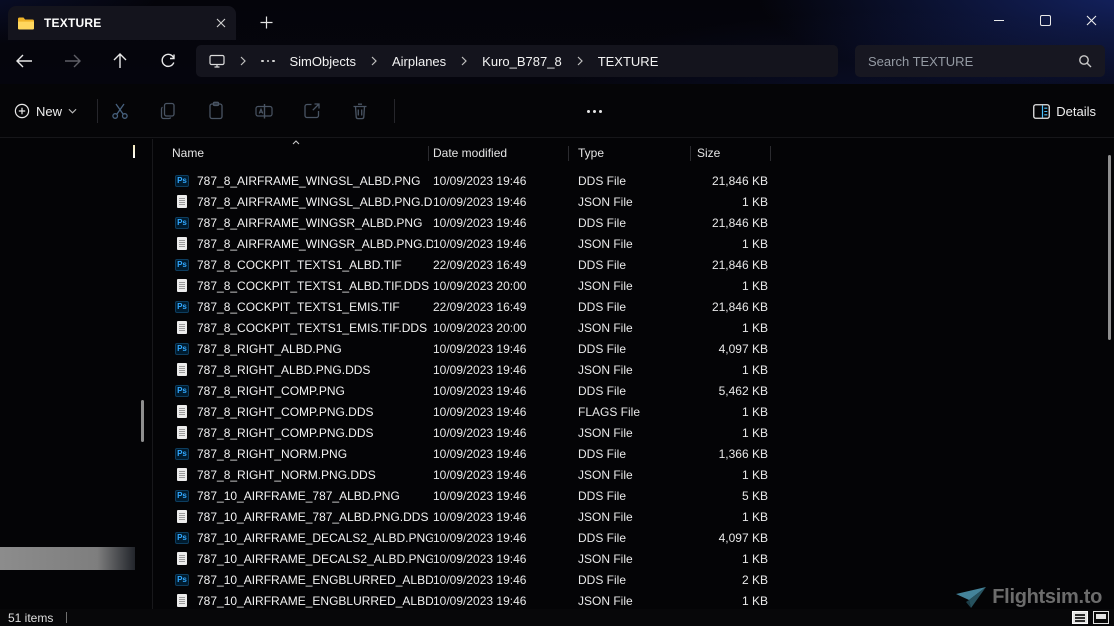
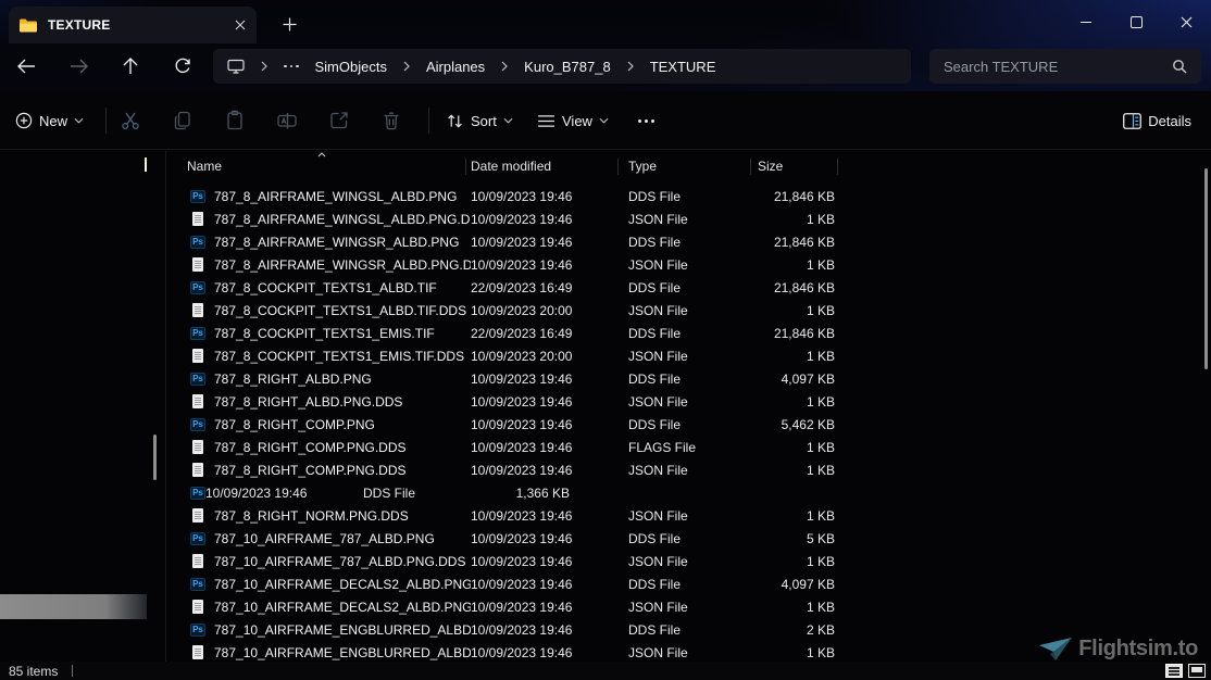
  TEXTURE
  SimObjects
  Airplanes
  Kuro_B787_8
  TEXTURE
  Search TEXTURE
  New
+ Sort
+ View
  Details
  Name
  Date modified
  Type
  Size
  Ps
  787_8_AIRFRAME_WINGSL_ALBD.PNG
  10/09/2023 19:46
  DDS File
  21,846 KB
  787_8_AIRFRAME_WINGSL_ALBD.PNG.D
  10/09/2023 19:46
  JSON File
  1 KB
  Ps
  787_8_AIRFRAME_WINGSR_ALBD.PNG
  10/09/2023 19:46
  DDS File
  21,846 KB
  787_8_AIRFRAME_WINGSR_ALBD.PNG.D
  10/09/2023 19:46
  JSON File
  1 KB
  Ps
  787_8_COCKPIT_TEXTS1_ALBD.TIF
  22/09/2023 16:49
  DDS File
  21,846 KB
  787_8_COCKPIT_TEXTS1_ALBD.TIF.DDS
  10/09/2023 20:00
  JSON File
  1 KB
  Ps
  787_8_COCKPIT_TEXTS1_EMIS.TIF
  22/09/2023 16:49
  DDS File
  21,846 KB
  787_8_COCKPIT_TEXTS1_EMIS.TIF.DDS
  10/09/2023 20:00
  JSON File
  1 KB
  Ps
  787_8_RIGHT_ALBD.PNG
  10/09/2023 19:46
  DDS File
  4,097 KB
  787_8_RIGHT_ALBD.PNG.DDS
  10/09/2023 19:46
  JSON File
  1 KB
  Ps
  787_8_RIGHT_COMP.PNG
  10/09/2023 19:46
  DDS File
  5,462 KB
  787_8_RIGHT_COMP.PNG.DDS
  10/09/2023 19:46
  FLAGS File
  1 KB
  787_8_RIGHT_COMP.PNG.DDS
  10/09/2023 19:46
  JSON File
  1 KB
  Ps
- 787_8_RIGHT_NORM.PNG
  10/09/2023 19:46
  DDS File
  1,366 KB
  787_8_RIGHT_NORM.PNG.DDS
  10/09/2023 19:46
  JSON File
  1 KB
  Ps
  787_10_AIRFRAME_787_ALBD.PNG
  10/09/2023 19:46
  DDS File
  5 KB
  787_10_AIRFRAME_787_ALBD.PNG.DDS
  10/09/2023 19:46
  JSON File
  1 KB
  Ps
  787_10_AIRFRAME_DECALS2_ALBD.PNG
  10/09/2023 19:46
  DDS File
  4,097 KB
  787_10_AIRFRAME_DECALS2_ALBD.PNG
  10/09/2023 19:46
  JSON File
  1 KB
  Ps
  787_10_AIRFRAME_ENGBLURRED_ALBD
  10/09/2023 19:46
  DDS File
  2 KB
  787_10_AIRFRAME_ENGBLURRED_ALBD
  10/09/2023 19:46
  JSON File
  1 KB
  Flightsim.to
- 51 items
+ 85 items
